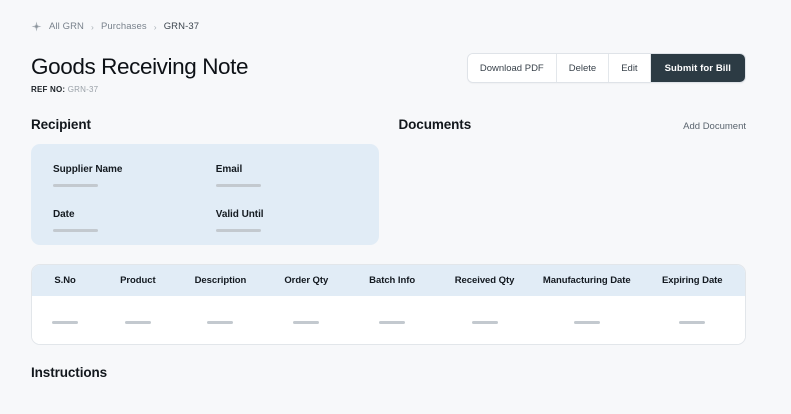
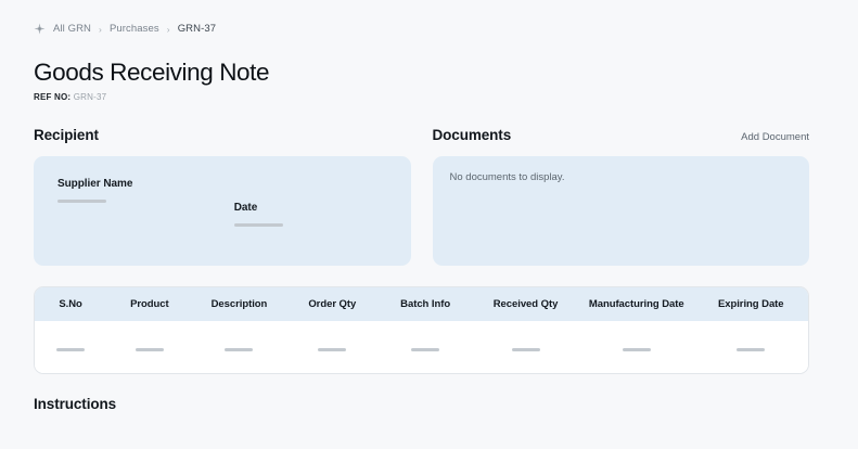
  All GRN
  ›
  Purchases
  ›
  GRN-37
  Goods Receiving Note
  REF NO: GRN-37
- Download PDF
- Delete
- Edit
- Submit for Bill
  Recipient
  Supplier Name
- Email
  Date
- Valid Until
  Documents
  Add Document
+ No documents to display.
  S.No	Product	Description	Order Qty	Batch Info	Received Qty	Manufacturing Date	Expiring Date
  Instructions
